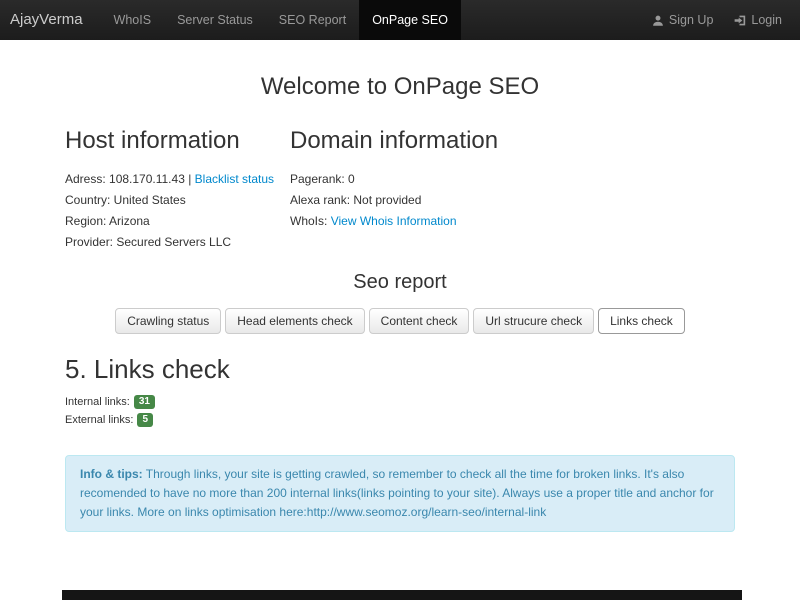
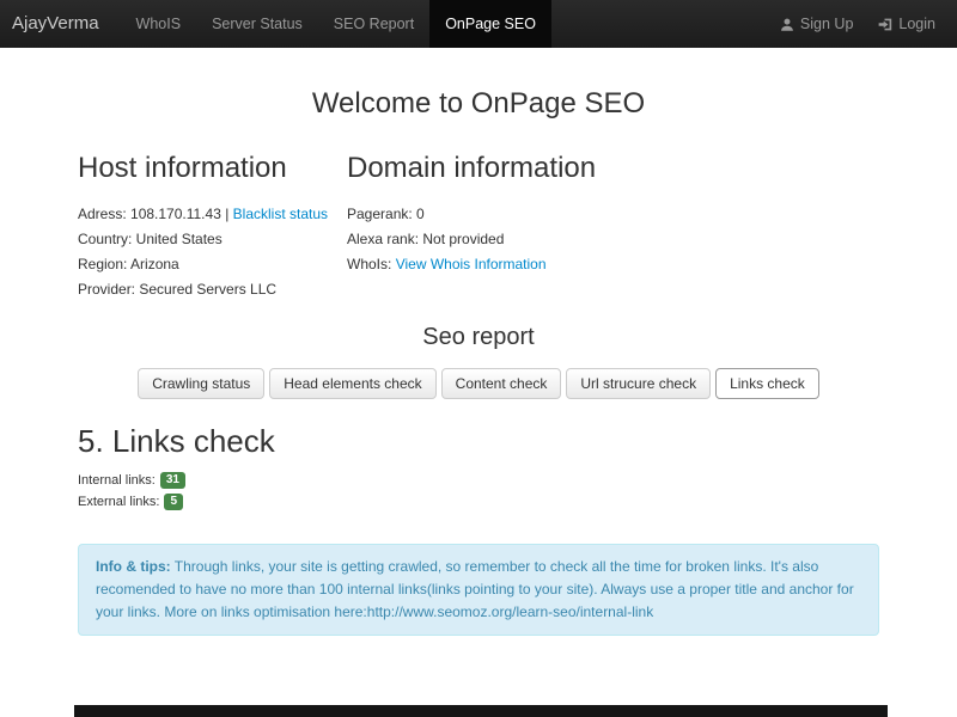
  AjayVerma
  WhoIS
  Server Status
  SEO Report
  OnPage SEO
  Sign Up
  Login
  Welcome to OnPage SEO
  Host information
  Adress: 108.170.11.43 | Blacklist status
  Country: United States
  Region: Arizona
  Provider: Secured Servers LLC
  Domain information
  Pagerank: 0
  Alexa rank: Not provided
  WhoIs: View Whois Information
  Seo report
  Crawling status
  Head elements check
  Content check
  Url strucure check
  Links check
  5. Links check
  Internal links:
  31
  External links:
  5
- Info & tips: Through links, your site is getting crawled, so remember to check all the time for broken links. It's also recomended to have no more than 200 internal links(links pointing to your site). Always use a proper title and anchor for your links. More on links optimisation here:http://www.seomoz.org/learn-seo/internal-link
+ Info & tips: Through links, your site is getting crawled, so remember to check all the time for broken links. It's also recomended to have no more than 100 internal links(links pointing to your site). Always use a proper title and anchor for your links. More on links optimisation here:http://www.seomoz.org/learn-seo/internal-link
